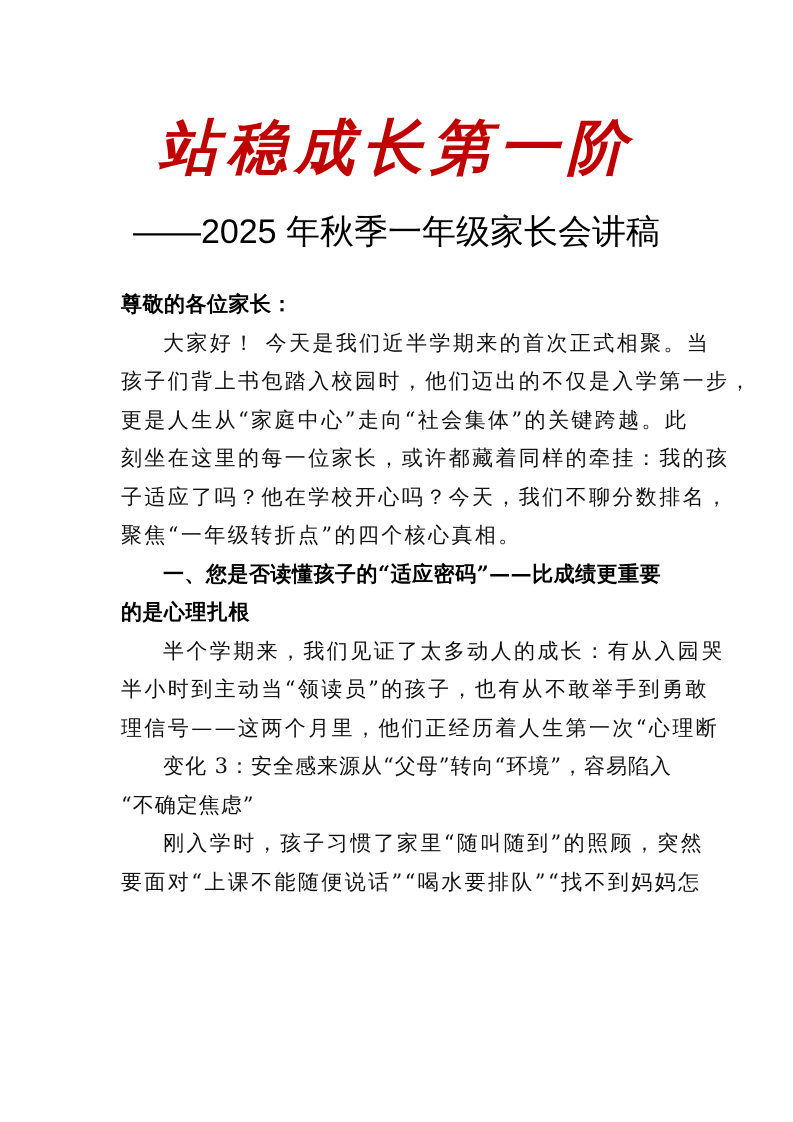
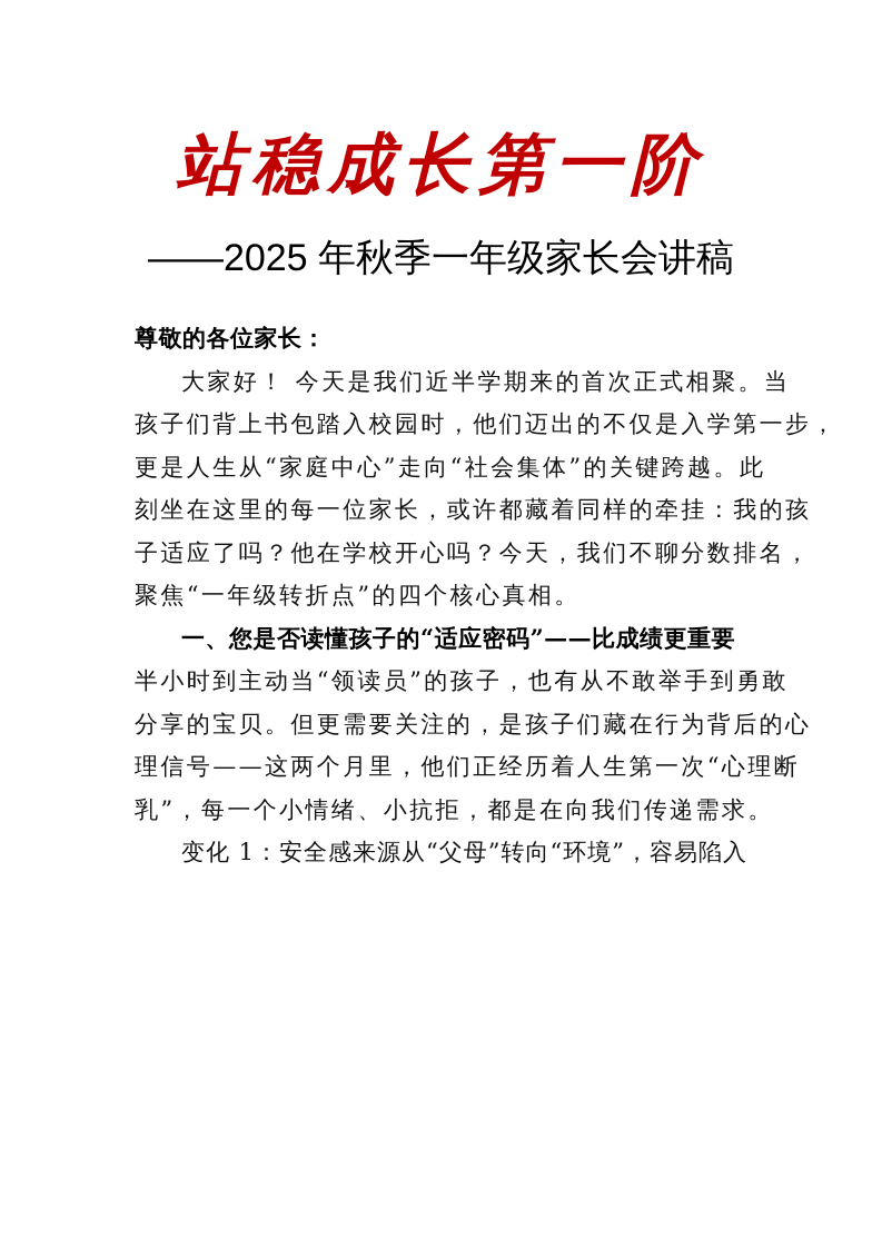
  站稳成长第一阶
  ——2025 年秋季一年级家长会讲稿
  尊敬的各位家长：
  大家好！ 今天是我们近半学期来的首次正式相聚。当
  孩子们背上书包踏入校园时，他们迈出的不仅是入学第一步，
  更是人生从“家庭中心”走向“社会集体”的关键跨越。此
  刻坐在这里的每一位家长，或许都藏着同样的牵挂：我的孩
  子适应了吗？他在学校开心吗？今天，我们不聊分数排名，
  聚焦“一年级转折点”的四个核心真相。
  一、您是否读懂孩子的“适应密码”——比成绩更重要
- 的是心理扎根
- 半个学期来，我们见证了太多动人的成长：有从入园哭
  半小时到主动当“领读员”的孩子，也有从不敢举手到勇敢
+ 分享的宝贝。但更需要关注的，是孩子们藏在行为背后的心
  理信号——这两个月里，他们正经历着人生第一次“心理断
+ 乳”，每一个小情绪、小抗拒，都是在向我们传递需求。
- 变化 3：安全感来源从“父母”转向“环境”，容易陷入
+ 变化 1：安全感来源从“父母”转向“环境”，容易陷入
- “不确定焦虑”
- 刚入学时，孩子习惯了家里“随叫随到”的照顾，突然
- 要面对“上课不能随便说话”“喝水要排队”“找不到妈妈怎
